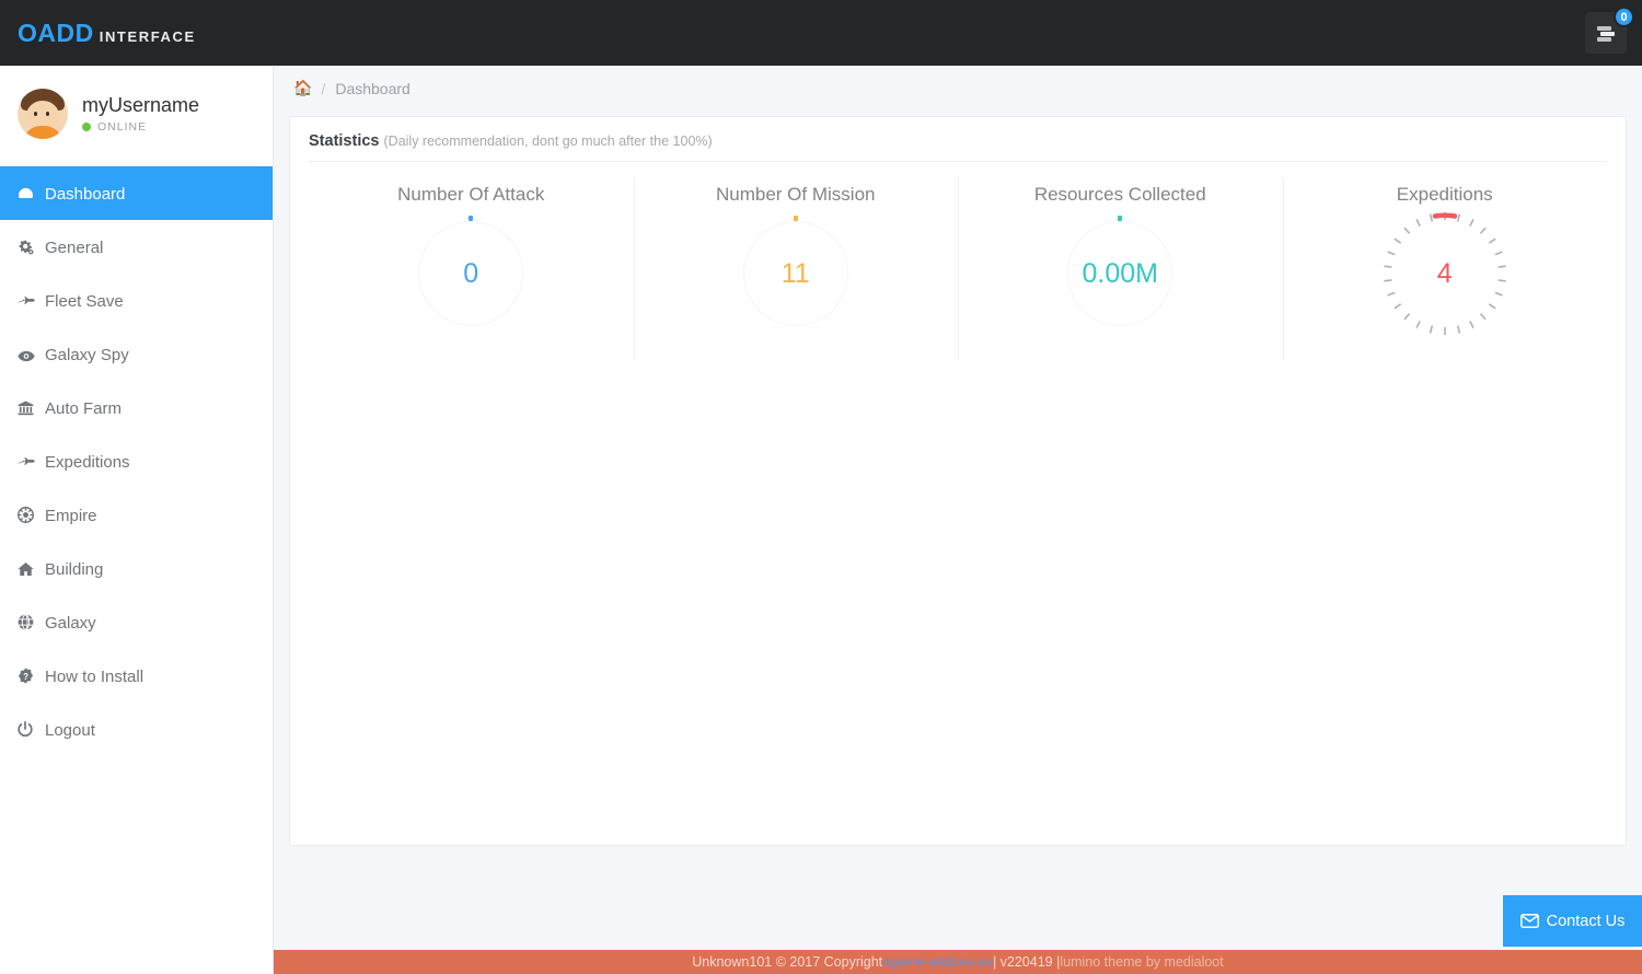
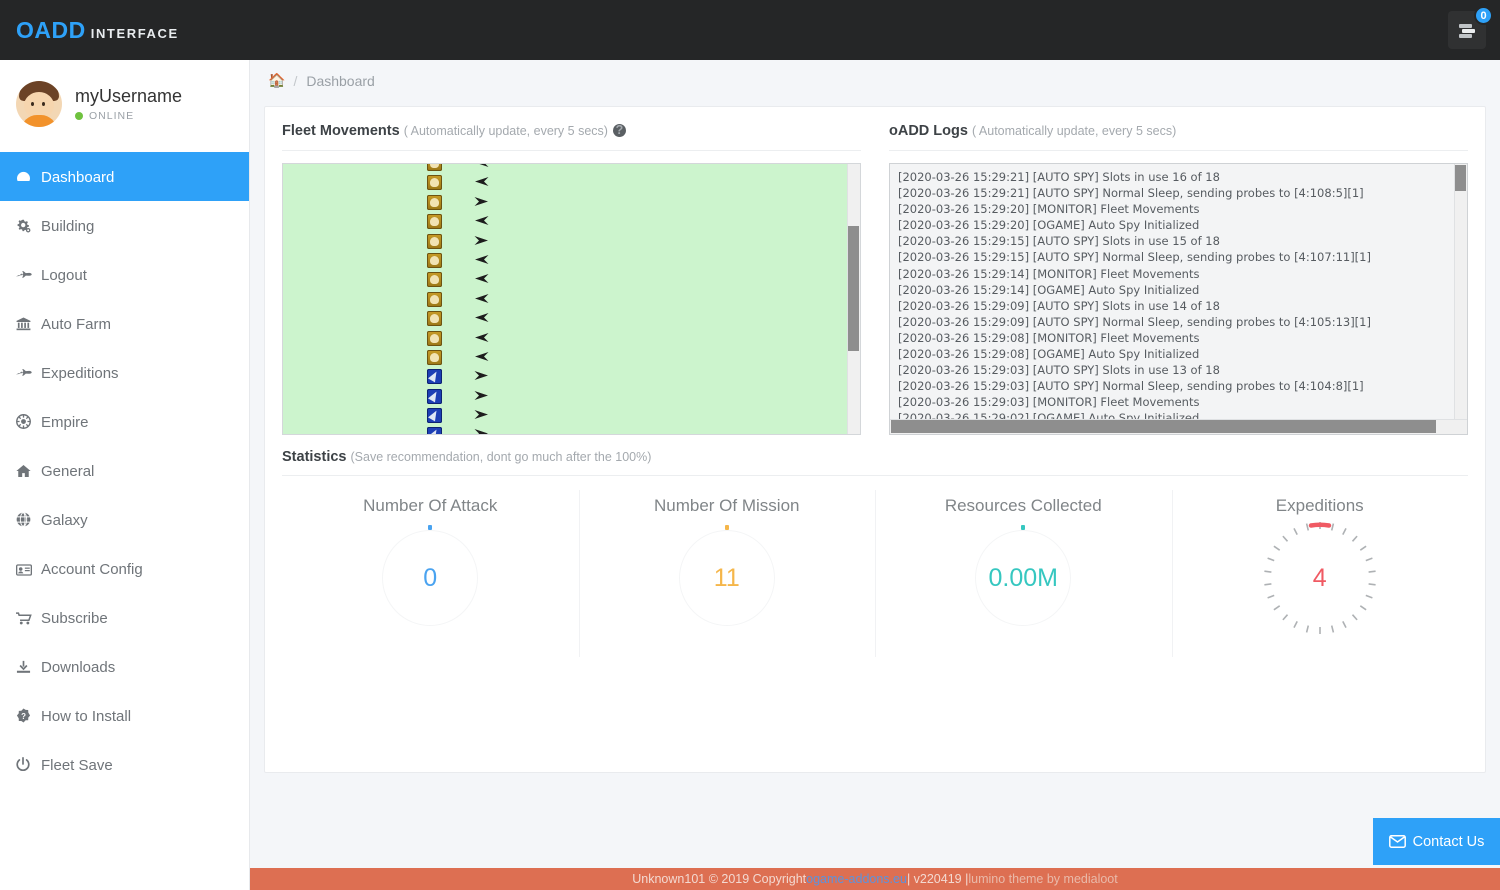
  OADD INTERFACE
  0
  myUsername
  ONLINE
  Dashboard
- General
+ Building
- Fleet Save
+ Logout
- Galaxy Spy
  Auto Farm
  Expeditions
  Empire
- Building
+ General
  Galaxy
+ Account Config
+ Subscribe
+ Downloads
  ?
  How to Install
- Logout
+ Fleet Save
  🏠
  /
  Dashboard
+ Fleet Movements ( Automatically update, every 5 secs) ?
+ oADD Logs ( Automatically update, every 5 secs)
+ [2020-03-26 15:29:21] [AUTO SPY] Slots in use 16 of 18
+ [2020-03-26 15:29:21] [AUTO SPY] Normal Sleep, sending probes to [4:108:5][1]
+ [2020-03-26 15:29:20] [MONITOR] Fleet Movements
+ [2020-03-26 15:29:20] [OGAME] Auto Spy Initialized
+ [2020-03-26 15:29:15] [AUTO SPY] Slots in use 15 of 18
+ [2020-03-26 15:29:15] [AUTO SPY] Normal Sleep, sending probes to [4:107:11][1]
+ [2020-03-26 15:29:14] [MONITOR] Fleet Movements
+ [2020-03-26 15:29:14] [OGAME] Auto Spy Initialized
+ [2020-03-26 15:29:09] [AUTO SPY] Slots in use 14 of 18
+ [2020-03-26 15:29:09] [AUTO SPY] Normal Sleep, sending probes to [4:105:13][1]
+ [2020-03-26 15:29:08] [MONITOR] Fleet Movements
+ [2020-03-26 15:29:08] [OGAME] Auto Spy Initialized
+ [2020-03-26 15:29:03] [AUTO SPY] Slots in use 13 of 18
+ [2020-03-26 15:29:03] [AUTO SPY] Normal Sleep, sending probes to [4:104:8][1]
+ [2020-03-26 15:29:03] [MONITOR] Fleet Movements
- Statistics (Daily recommendation, dont go much after the 100%)
+ Statistics (Save recommendation, dont go much after the 100%)
  Number Of Attack
  0
  Number Of Mission
  11
  Resources Collected
  0.00M
  Expeditions
  4
  Contact Us
- Unknown101 © 2017 Copyright
+ Unknown101 © 2019 Copyright
  ogame-addons.eu
  | v220419 |
  lumino theme by medialoot
